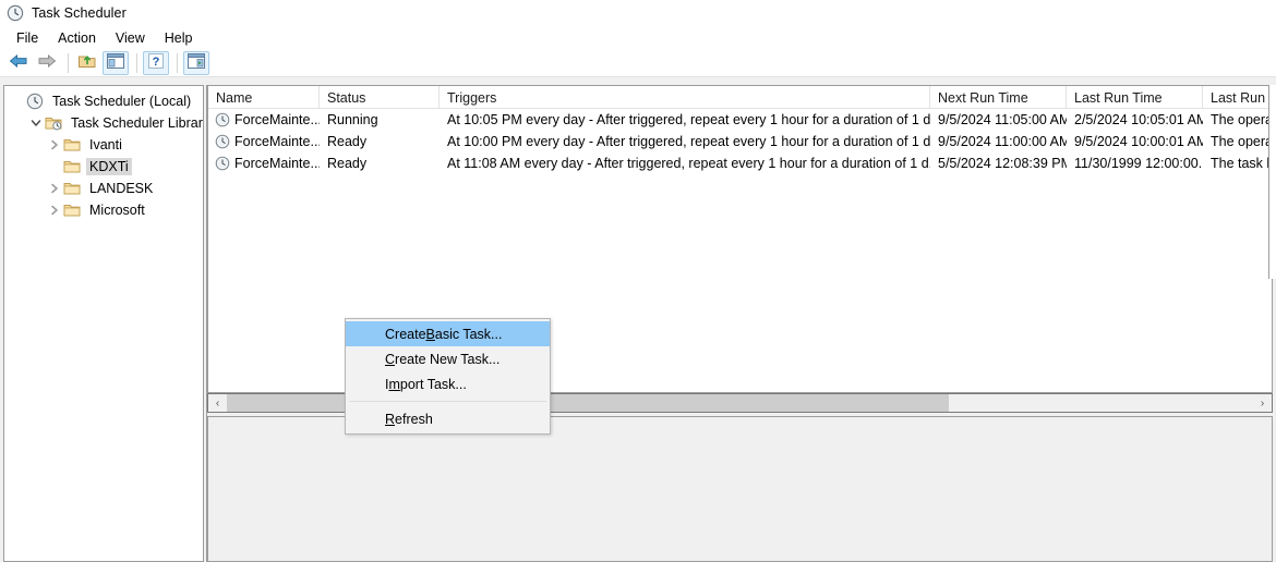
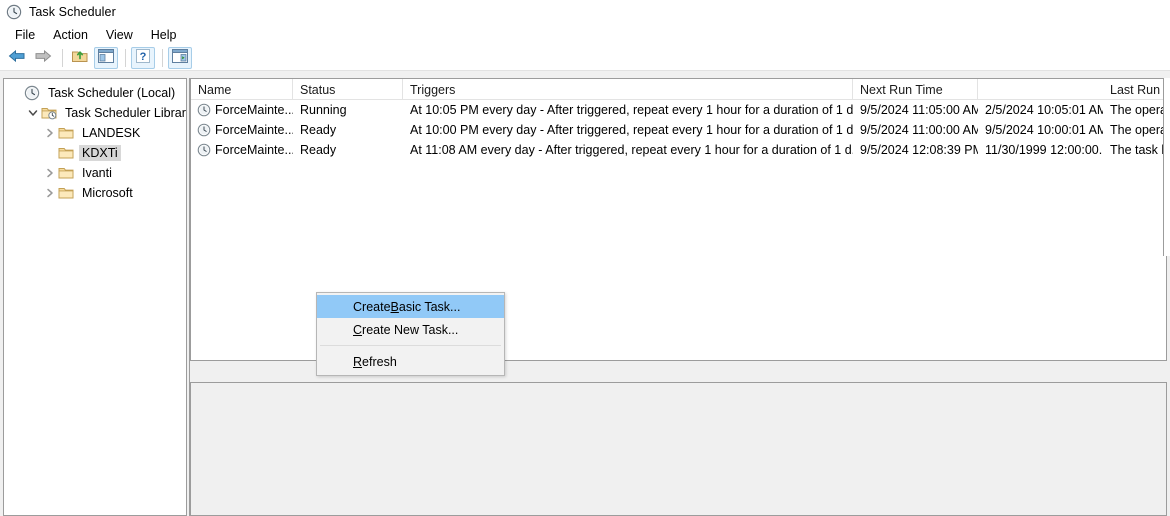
  Task Scheduler
  File
  Action
  View
  Help
  ?
  Task Scheduler (Local)
  Task Scheduler Librar
- Ivanti
+ LANDESK
  KDXTi
- LANDESK
+ Ivanti
  Microsoft
  Name
  Status
  Triggers
  Next Run Time
- Last Run Time
  Last Run
  ForceMainte..
  Running
  At 10:05 PM every day - After triggered, repeat every 1 hour for a duration of 1 d
  9/5/2024 11:05:00 AM
  2/5/2024 10:05:01 AM
  The oper
  ForceMainte..
  Ready
  At 10:00 PM every day - After triggered, repeat every 1 hour for a duration of 1 d
  9/5/2024 11:00:00 AM
  9/5/2024 10:00:01 AM
  The oper
  ForceMainte..
  Ready
  At 11:08 AM every day - After triggered, repeat every 1 hour for a duration of 1 d
- 5/5/2024 12:08:39 PM
+ 9/5/2024 12:08:39 PM
  11/30/1999 12:00:00.
  The task
- ‹
- ›
  Create
  B
  asic Task...
  C
  reate New Task...
- I
- m
- port Task...
  R
  efresh
